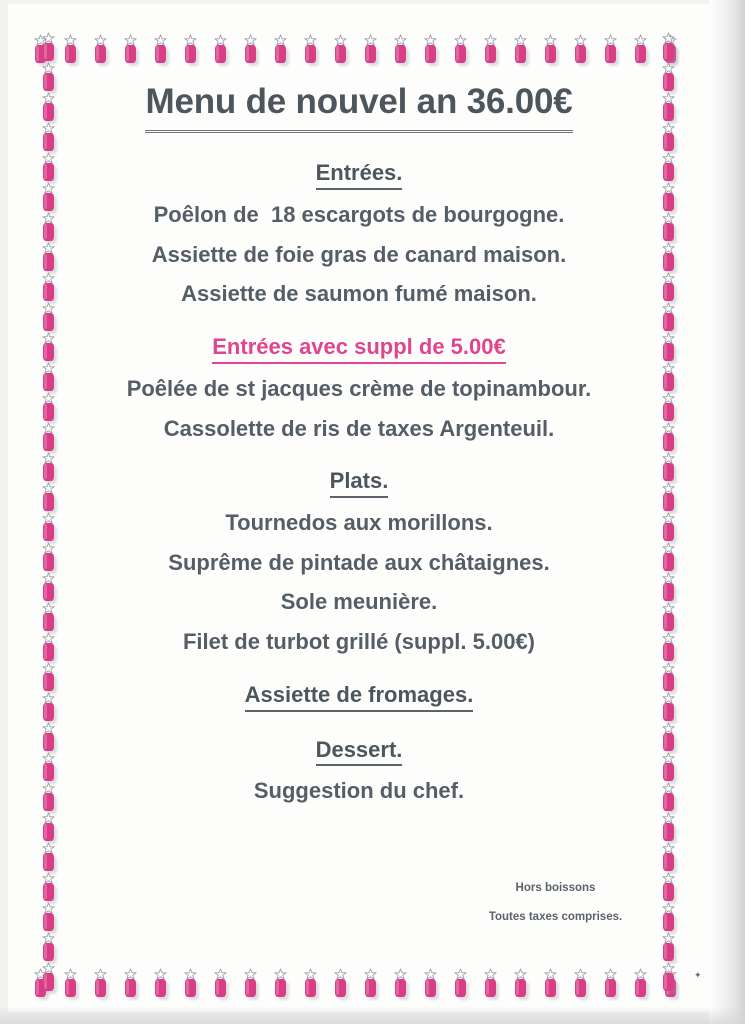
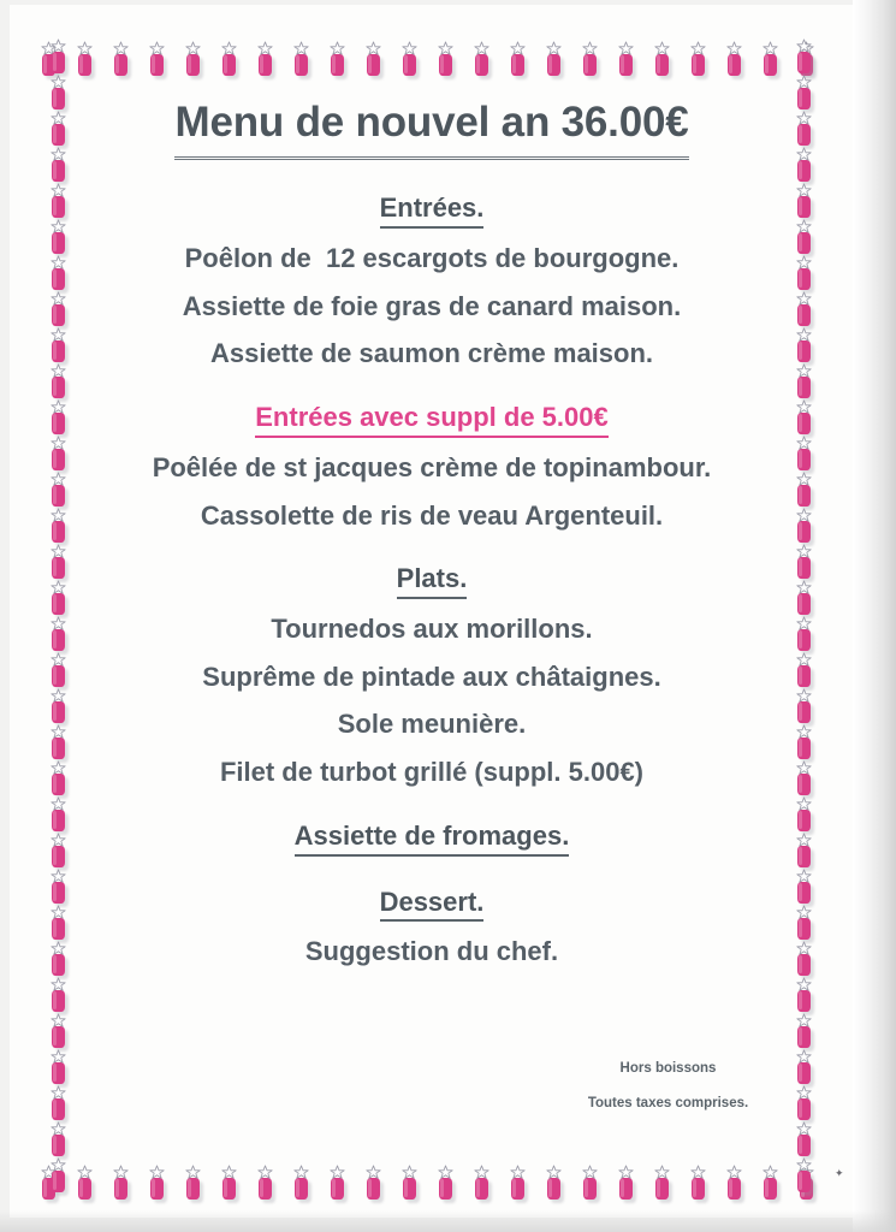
  Menu de nouvel an 36.00€
  Entrées.
- Poêlon de 18 escargots de bourgogne.
+ Poêlon de 12 escargots de bourgogne.
  Assiette de foie gras de canard maison.
- Assiette de saumon fumé maison.
+ Assiette de saumon crème maison.
  Entrées avec suppl de 5.00€
  Poêlée de st jacques crème de topinambour.
- Cassolette de ris de taxes Argenteuil.
+ Cassolette de ris de veau Argenteuil.
  Plats.
  Tournedos aux morillons.
  Suprême de pintade aux châtaignes.
  Sole meunière.
  Filet de turbot grillé (suppl. 5.00€)
  Assiette de fromages.
  Dessert.
  Suggestion du chef.
  Hors boissons
  Toutes taxes comprises.
  ✦
